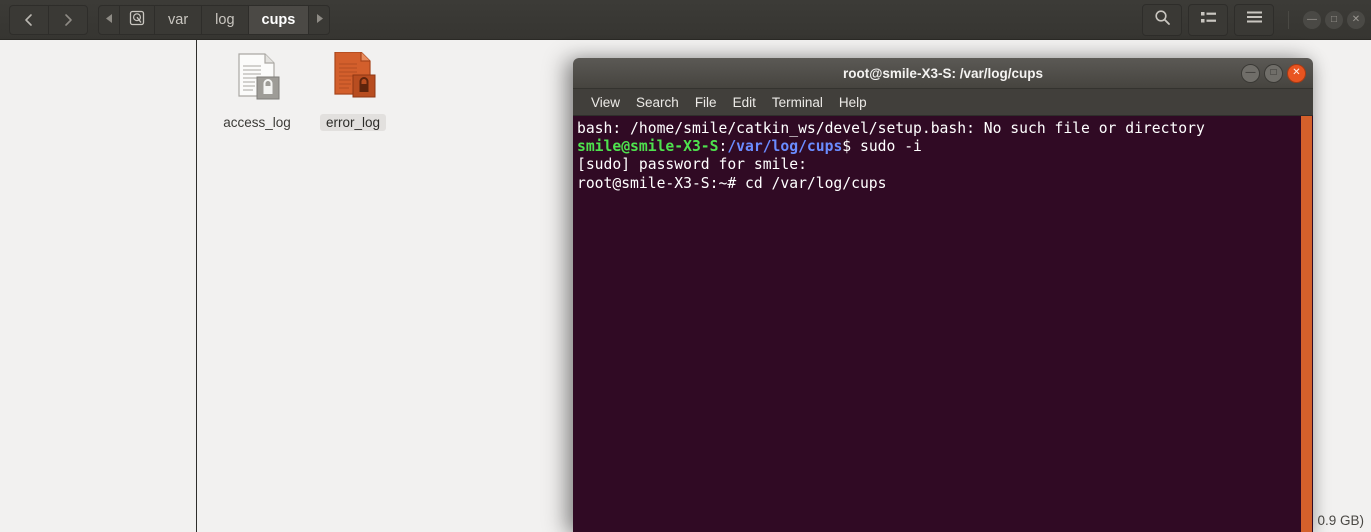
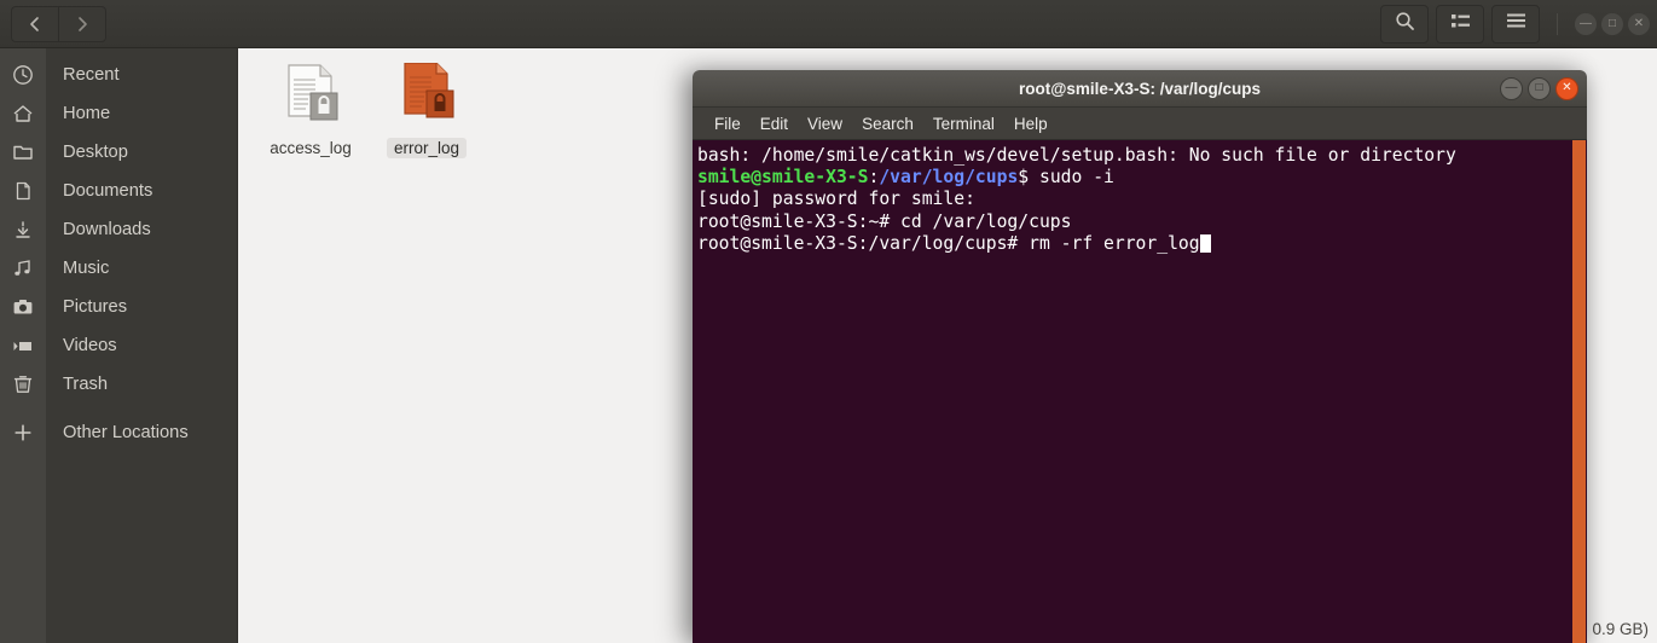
- var
- log
- cups
  —
  □
  ✕
+ Recent
+ Home
+ Desktop
+ Documents
+ Downloads
+ Music
+ Pictures
+ Videos
+ Trash
+ Other Locations
  access_log
  error_log
  0.9 GB)
  root@smile-X3-S: /var/log/cups
  —
  □
  ✕
- View
+ File
- Search
+ Edit
- File
+ View
- Edit
+ Search
  Terminal
  Help
  bash: /home/smile/catkin_ws/devel/setup.bash: No such file or directory
  smile@smile-X3-S:/var/log/cups$ sudo -i
  [sudo] password for smile:
  root@smile-X3-S:~# cd /var/log/cups
+ root@smile-X3-S:/var/log/cups# rm -rf error_log
